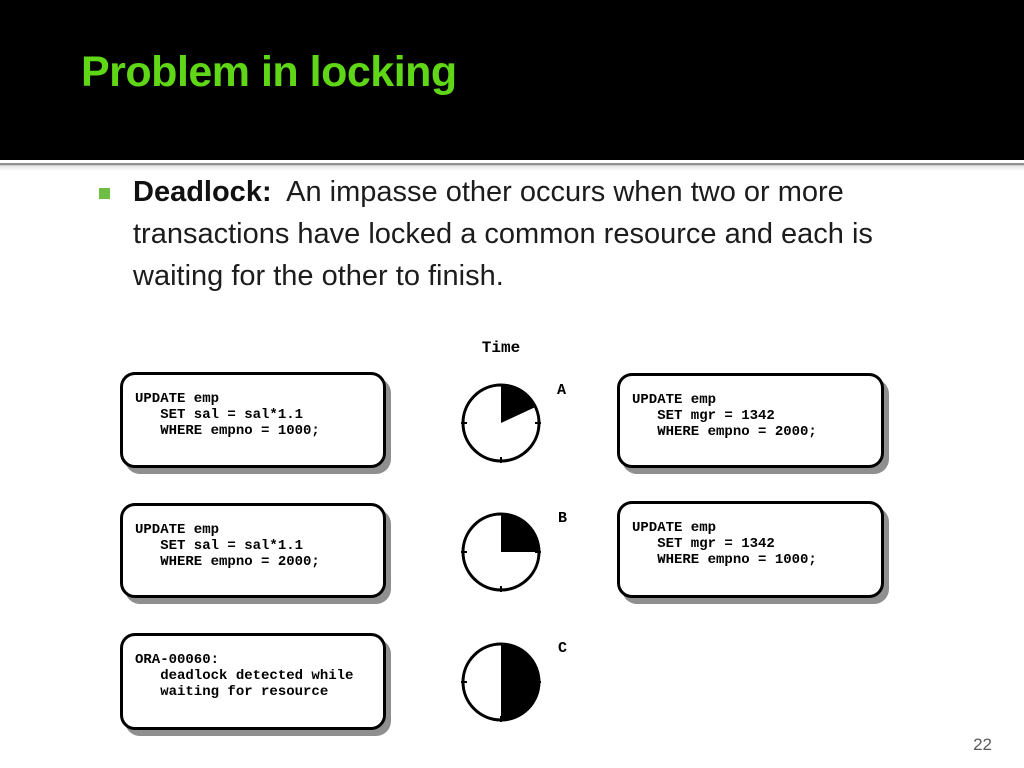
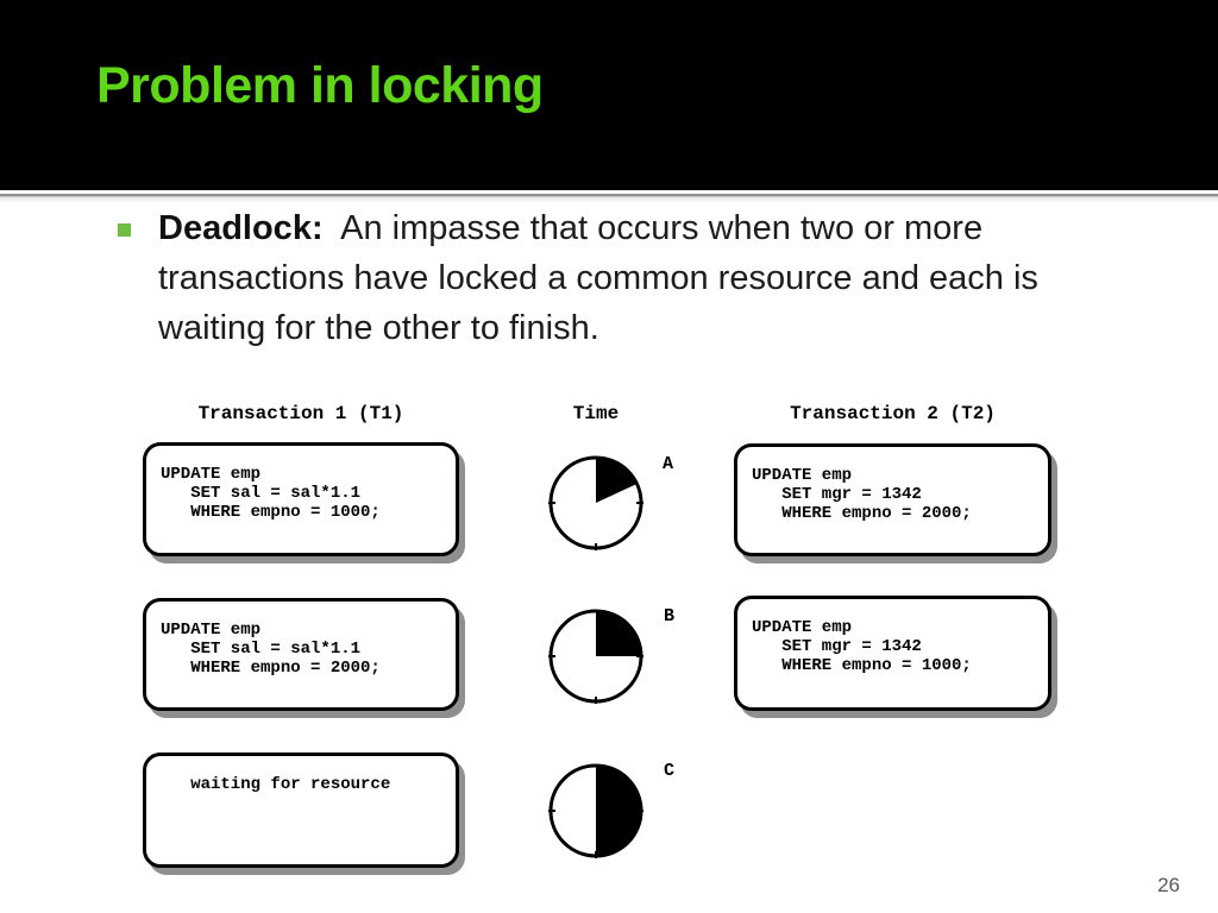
  Problem in locking
- Deadlock: An impasse other occurs when two or more transactions have locked a common resource and each is waiting for the other to finish.
+ Deadlock: An impasse that occurs when two or more transactions have locked a common resource and each is waiting for the other to finish.
+ Transaction 1 (T1)
  Time
+ Transaction 2 (T2)
  UPDATE emp
  SET sal = sal*1.1
  WHERE empno = 1000;
  UPDATE emp
  SET sal = sal*1.1
  WHERE empno = 2000;
- ORA-00060:
- deadlock detected while
  waiting for resource
  UPDATE emp
  SET mgr = 1342
  WHERE empno = 2000;
  UPDATE emp
  SET mgr = 1342
  WHERE empno = 1000;
  A
  B
  C
- 22
+ 26
